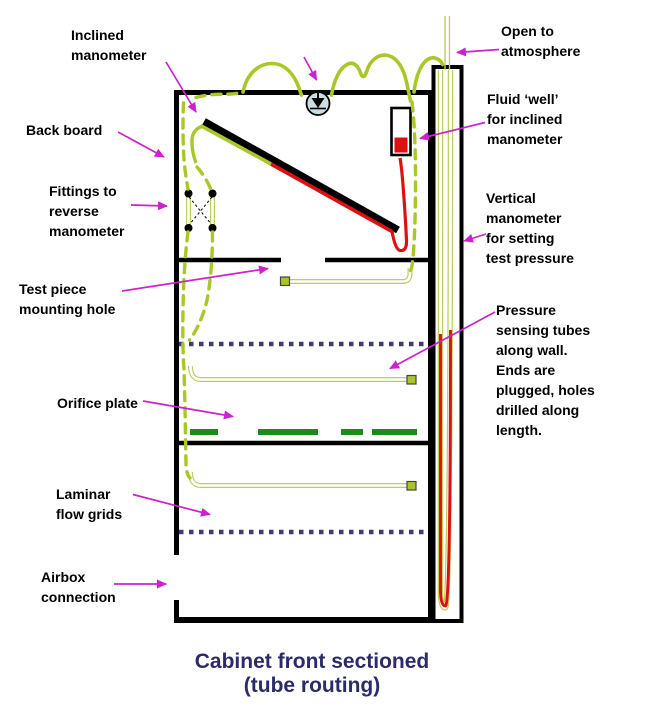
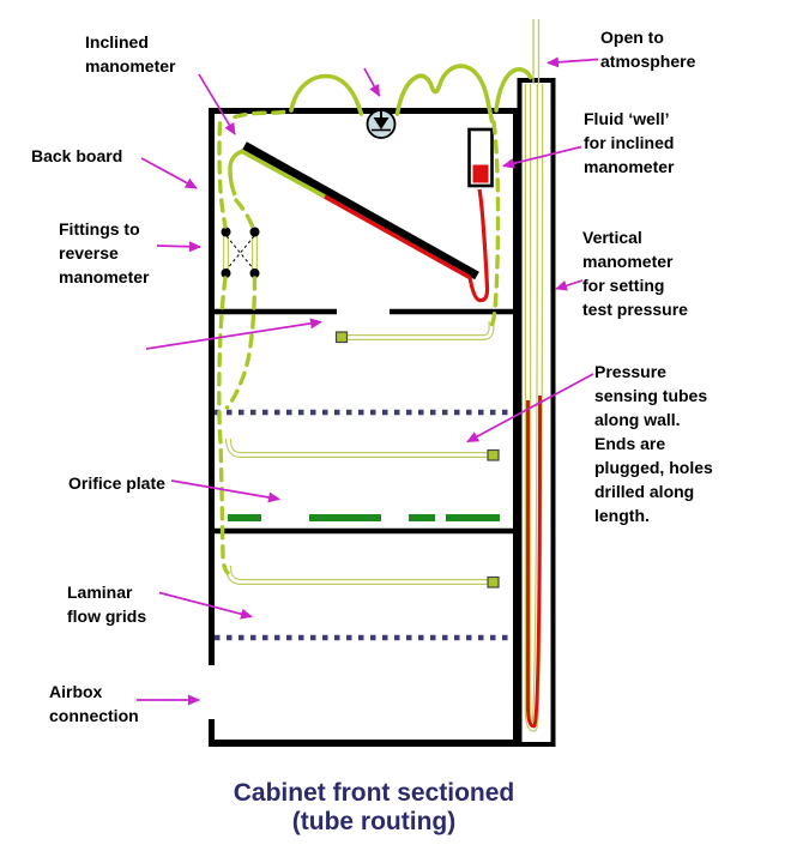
  Inclined
  manometer
  Open to
  atmosphere
  Back board
  Fluid ‘well’
  for inclined
  manometer
  Fittings to
  reverse
  manometer
  Vertical
  manometer
  for setting
  test pressure
- Test piece
- mounting hole
  Pressure
  sensing tubes
  along wall.
  Ends are
  plugged, holes
  drilled along
  length.
  Orifice plate
  Laminar
  flow grids
  Airbox
  connection
  Cabinet front sectioned
  (tube routing)
